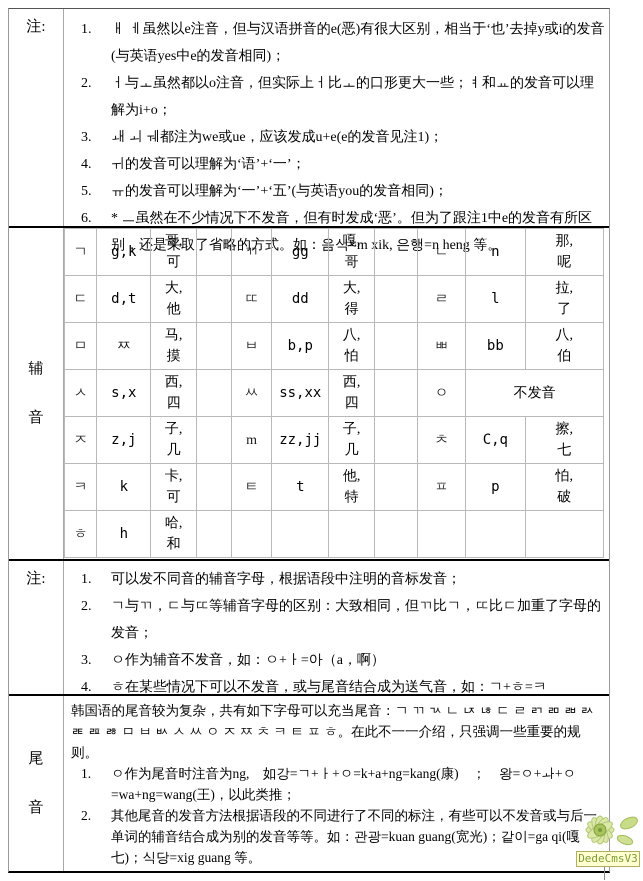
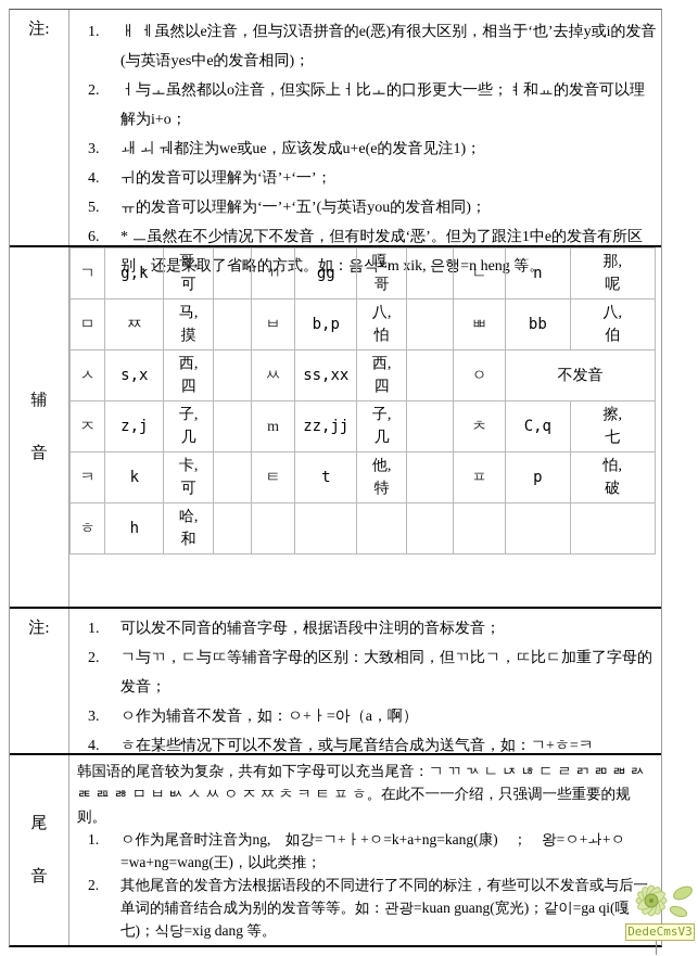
  注:
  1.
  ㅐ ㅔ虽然以e注音，但与汉语拼音的e(恶)有很大区别，相当于‘也’去掉y或i的发音(与英语yes中e的发音相同)；
  2.
  ㅓ与ㅗ虽然都以o注音，但实际上ㅓ比ㅗ的口形更大一些；ㅕ和ㅛ的发音可以理解为i+o；
  3.
  ㅙ ㅚ ㅞ都注为we或ue，应该发成u+e(e的发音见注1)；
  4.
  ㅟ的发音可以理解为‘语’+‘一’；
  5.
  ㅠ的发音可以理解为‘一’+‘五’(与英语you的发音相同)；
  6.
  * ㅡ虽然在不少情况下不发音，但有时发成‘恶’。但为了跟注1中e的发音有所区别，还是采取了省略的方式。如：음식=m xik, 은행=n heng 等。
  辅
  音
  ㄱ	g,k	哥, 可		ㄲ	gg	嘎, 哥		ㄴ	n	那, 呢
- ㄷ	d,t	大, 他		ㄸ	dd	大, 得		ㄹ	l	拉, 了
  ㅁ	ㅉ	马, 摸		ㅂ	b,p	八, 怕		ㅃ	bb	八, 伯
  ㅅ	s,x	西, 四		ㅆ	ss,xx	西, 四		ㅇ	不发音
  ㅈ	z,j	子, 几		m	zz,jj	子, 几		ㅊ	C,q	擦, 七
  ㅋ	k	卡, 可		ㅌ	t	他, 特		ㅍ	p	怕, 破
  ㅎ	h	哈, 和
  注:
  1.
  可以发不同音的辅音字母，根据语段中注明的音标发音；
  2.
  ㄱ与ㄲ，ㄷ与ㄸ等辅音字母的区别：大致相同，但ㄲ比ㄱ，ㄸ比ㄷ加重了字母的发音；
  3.
  ㅇ作为辅音不发音，如：ㅇ+ㅏ=아（a，啊）
  4.
  ㅎ在某些情况下可以不发音，或与尾音结合成为送气音，如：ㄱ+ㅎ=ㅋ
  尾
  音
  韩国语的尾音较为复杂，共有如下字母可以充当尾音：ㄱ ㄲ ㄳ ㄴ ㄵ ㄶ ㄷ ㄹ ㄺ ㄻ ㄼ ㄽ ㄾ ㄿ ㅀ ㅁ ㅂ ㅄ ㅅ ㅆ ㅇ ㅈ ㅉ ㅊ ㅋ ㅌ ㅍ ㅎ。在此不一一介绍，只强调一些重要的规则。
  1.
  ㅇ作为尾音时注音为ng, 如강=ㄱ+ㅏ+ㅇ=k+a+ng=kang(康) ； 왕=ㅇ+ㅘ+ㅇ=wa+ng=wang(王)，以此类推；
  2.
- 其他尾音的发音方法根据语段的不同进行了不同的标注，有些可以不发音或与后一单词的辅音结合成为别的发音等等。如：관광=kuan guang(宽光)；같이=ga qi(嘎七)；식당=xig guang 等。
+ 其他尾音的发音方法根据语段的不同进行了不同的标注，有些可以不发音或与后一单词的辅音结合成为别的发音等等。如：관광=kuan guang(宽光)；같이=ga qi(嘎七)；식당=xig dang 等。
  DedeCmsV3
